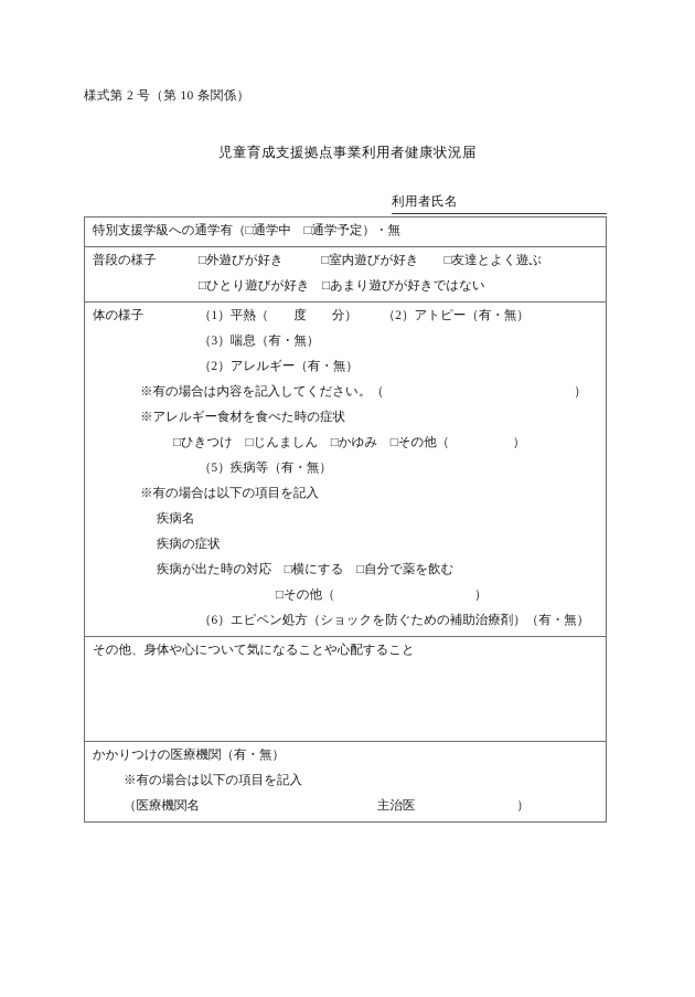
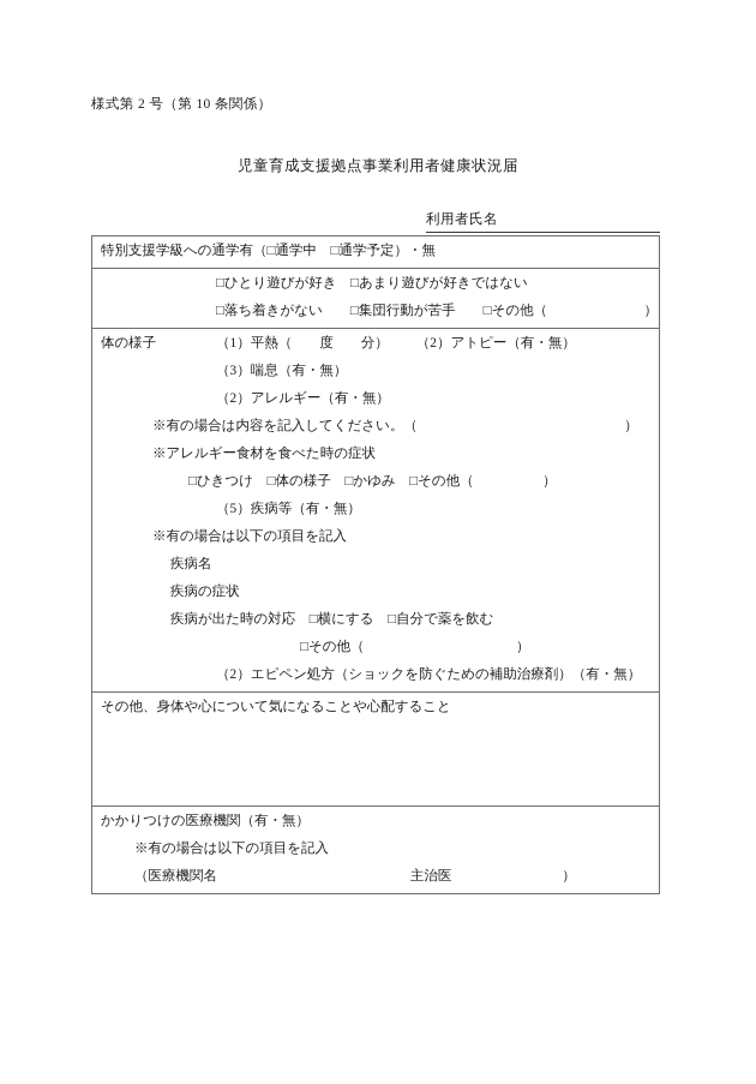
  様式第 2 号（第 10 条関係）
  児童育成支援拠点事業利用者健康状況届
  利用者氏名
  特別支援学級への通学
  有（□通学中 □通学予定）・無
- 普段の様子
- □外遊びが好き □室内遊びが好き □友達とよく遊ぶ
  □ひとり遊びが好き □あまり遊びが好きではない
+ □落ち着きがない □集団行動が苦手 □その他（ ）
  体の様子
  （1）平熱（ 度 分） （2）アトピー（有・無）
  （3）喘息（有・無）
  （2）アレルギー（有・無）
  ※有の場合は内容を記入してください。（ ）
  ※アレルギー食材を食べた時の症状
- □ひきつけ □じんましん □かゆみ □その他（ ）
+ □ひきつけ □体の様子 □かゆみ □その他（ ）
  （5）疾病等（有・無）
  ※有の場合は以下の項目を記入
  疾病名
  疾病の症状
  疾病が出た時の対応 □横にする □自分で薬を飲む
  □その他（ ）
- （6）エピペン処方（ショックを防ぐための補助治療剤）（有・無）
+ （2）エピペン処方（ショックを防ぐための補助治療剤）（有・無）
  その他、身体や心について気になることや心配すること
  かかりつけの医療機関（有・無）
  ※有の場合は以下の項目を記入
  （医療機関名 主治医 ）
